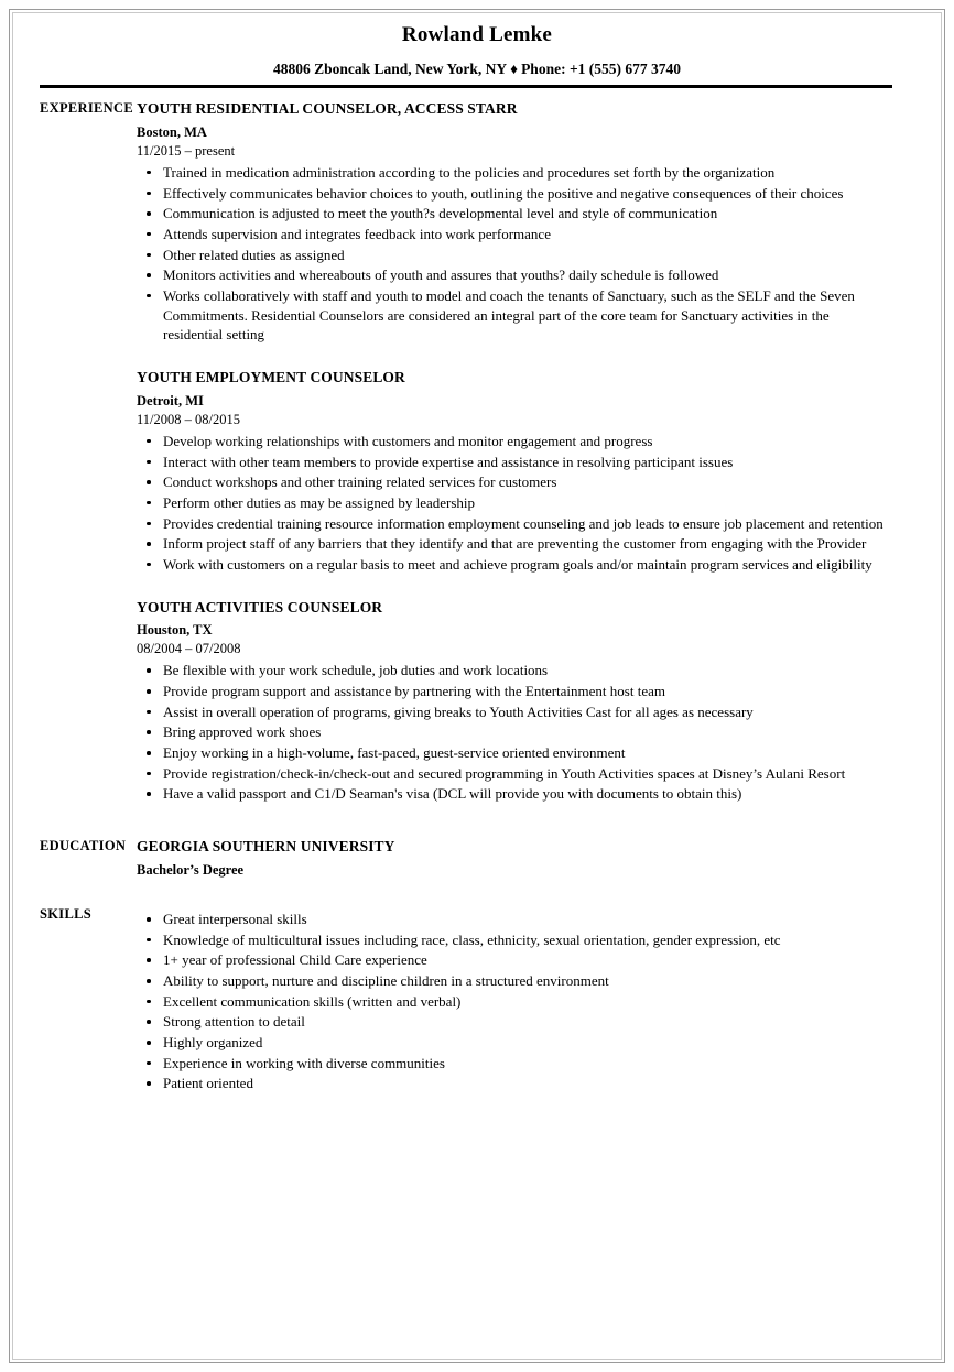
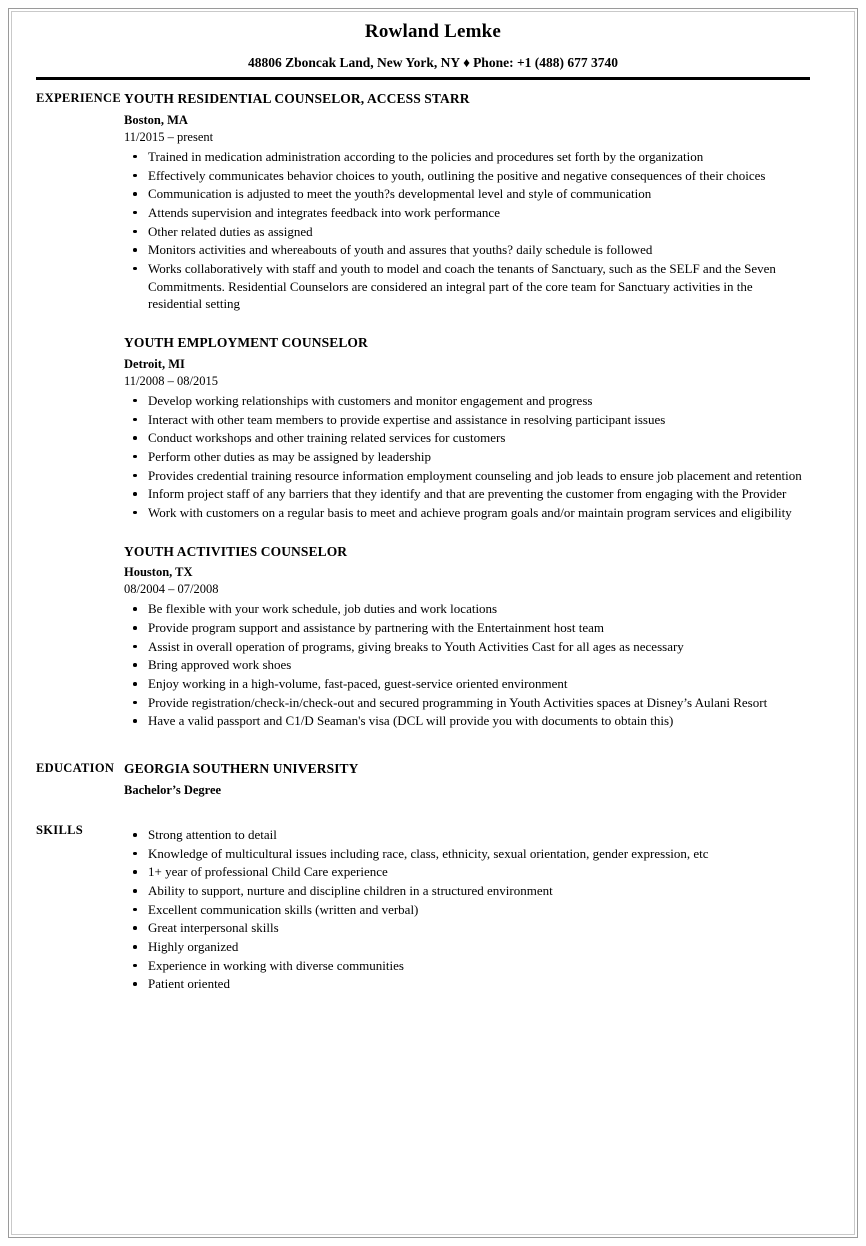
  Rowland Lemke
- 48806 Zboncak Land, New York, NY ♦ Phone: +1 (555) 677 3740
+ 48806 Zboncak Land, New York, NY ♦ Phone: +1 (488) 677 3740
  EXPERIENCE
  YOUTH RESIDENTIAL COUNSELOR, ACCESS STARR
  Boston, MA
  11/2015 – present
  Trained in medication administration according to the policies and procedures set forth by the organization
  Effectively communicates behavior choices to youth, outlining the positive and negative consequences of their choices
  Communication is adjusted to meet the youth?s developmental level and style of communication
  Attends supervision and integrates feedback into work performance
  Other related duties as assigned
  Monitors activities and whereabouts of youth and assures that youths? daily schedule is followed
  Works collaboratively with staff and youth to model and coach the tenants of Sanctuary, such as the SELF and the Seven Commitments. Residential Counselors are considered an integral part of the core team for Sanctuary activities in the residential setting
  YOUTH EMPLOYMENT COUNSELOR
  Detroit, MI
  11/2008 – 08/2015
  Develop working relationships with customers and monitor engagement and progress
  Interact with other team members to provide expertise and assistance in resolving participant issues
  Conduct workshops and other training related services for customers
  Perform other duties as may be assigned by leadership
  Provides credential training resource information employment counseling and job leads to ensure job placement and retention
  Inform project staff of any barriers that they identify and that are preventing the customer from engaging with the Provider
  Work with customers on a regular basis to meet and achieve program goals and/or maintain program services and eligibility
  YOUTH ACTIVITIES COUNSELOR
  Houston, TX
  08/2004 – 07/2008
  Be flexible with your work schedule, job duties and work locations
  Provide program support and assistance by partnering with the Entertainment host team
  Assist in overall operation of programs, giving breaks to Youth Activities Cast for all ages as necessary
  Bring approved work shoes
  Enjoy working in a high-volume, fast-paced, guest-service oriented environment
  Provide registration/check-in/check-out and secured programming in Youth Activities spaces at Disney’s Aulani Resort
  Have a valid passport and C1/D Seaman's visa (DCL will provide you with documents to obtain this)
  EDUCATION
  GEORGIA SOUTHERN UNIVERSITY
  Bachelor’s Degree
  SKILLS
- Great interpersonal skills
+ Strong attention to detail
  Knowledge of multicultural issues including race, class, ethnicity, sexual orientation, gender expression, etc
  1+ year of professional Child Care experience
  Ability to support, nurture and discipline children in a structured environment
  Excellent communication skills (written and verbal)
- Strong attention to detail
+ Great interpersonal skills
  Highly organized
  Experience in working with diverse communities
  Patient oriented
